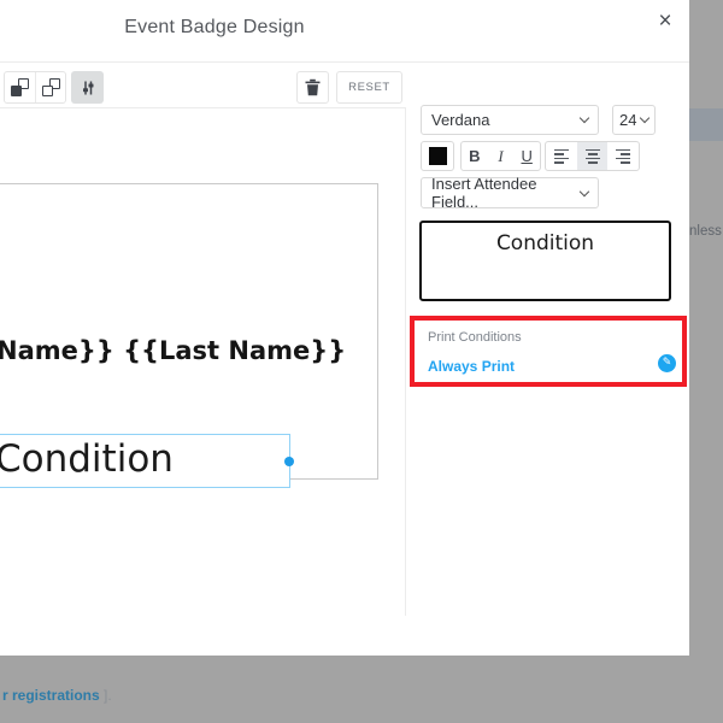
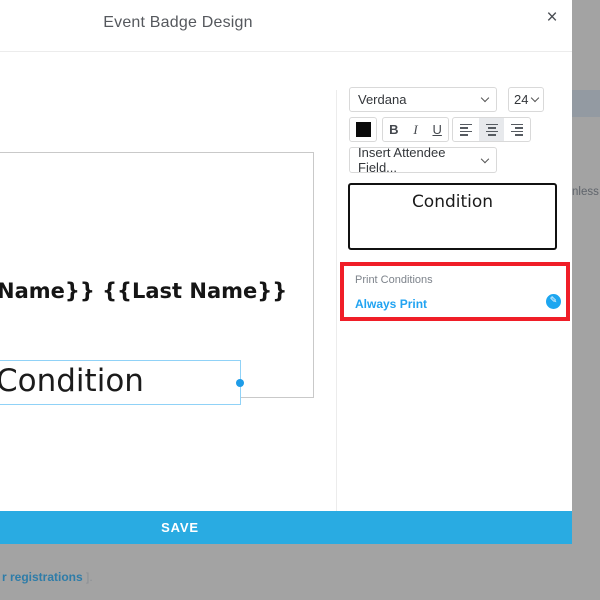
  nless
  r registrations
  Event Badge Design
  ×
- RESET
  Name}} {{Last Name}}
  Condition
  Verdana
  24
  B
  I
  U
  Insert Attendee Field...
  Condition
  Print Conditions
  Always Print
  ✎
+ SAVE
